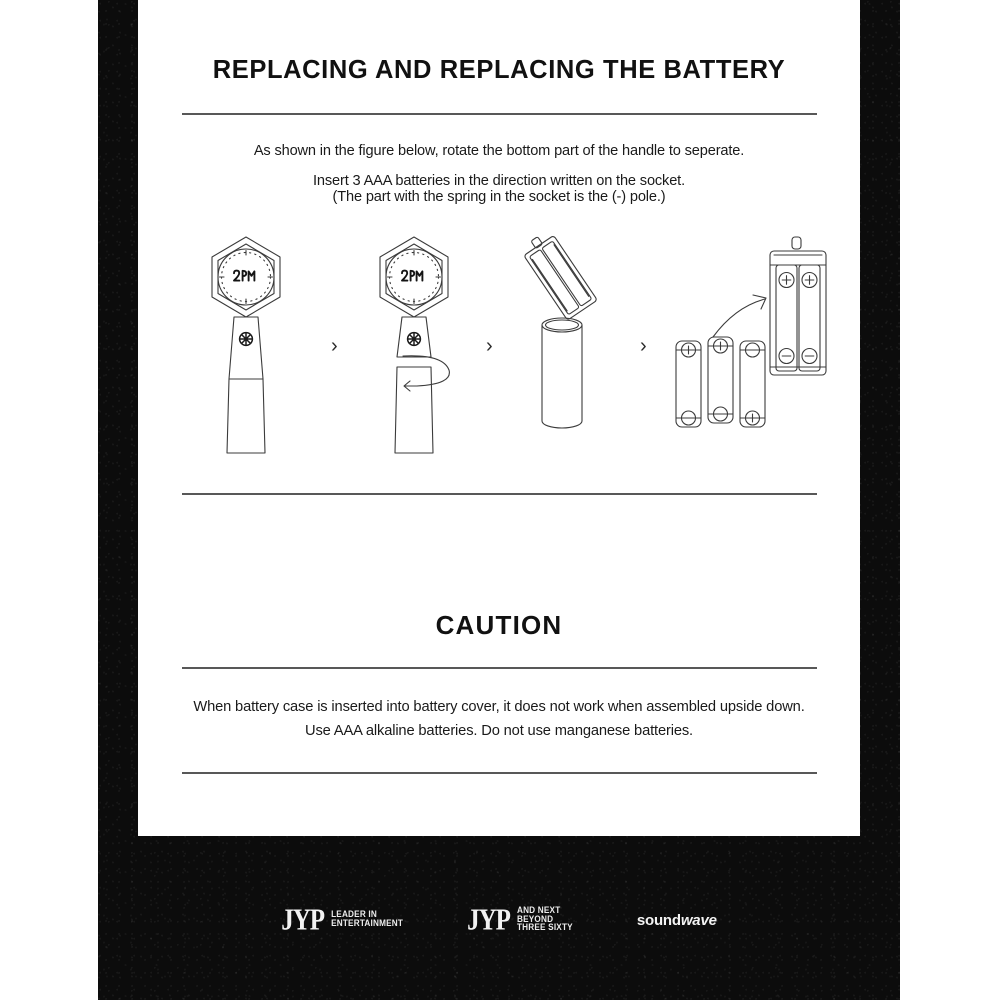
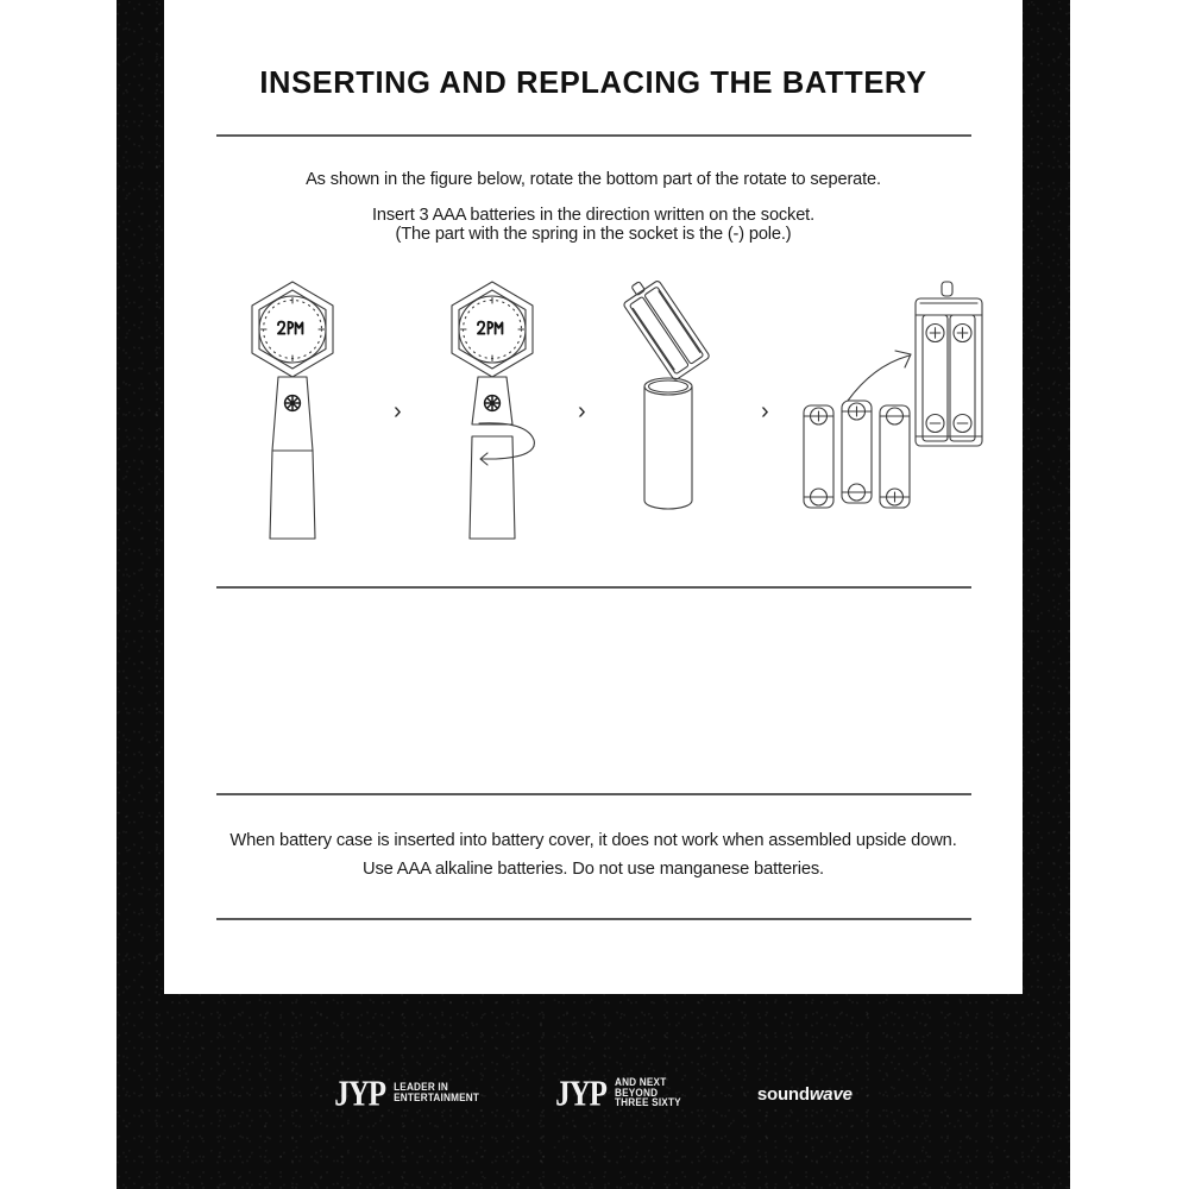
- REPLACING AND REPLACING THE BATTERY
+ INSERTING AND REPLACING THE BATTERY
- As shown in the figure below, rotate the bottom part of the handle to seperate.
+ As shown in the figure below, rotate the bottom part of the rotate to seperate.
  Insert 3 AAA batteries in the direction written on the socket.
  (The part with the spring in the socket is the (-) pole.)
  ›
  ›
  ›
- CAUTION
  When battery case is inserted into battery cover, it does not work when assembled upside down.
  Use AAA alkaline batteries. Do not use manganese batteries.
  JYP
  LEADER IN
  ENTERTAINMENT
  JYP
  AND NEXT
  BEYOND
  THREE SIXTY
  soundwave
